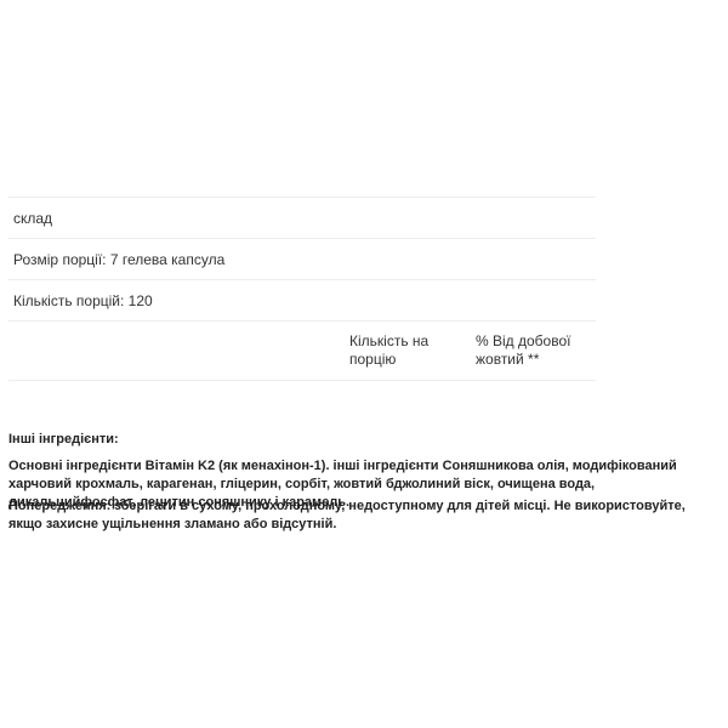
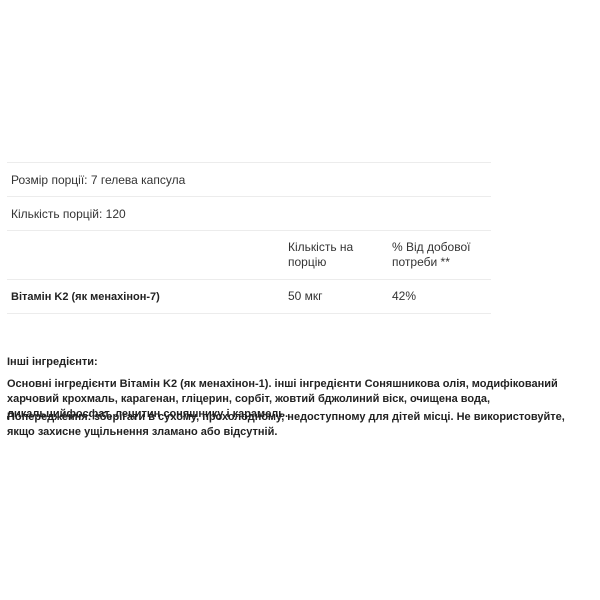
- склад
  Розмір порції: 7 гелева капсула
  Кількість порцій: 120
  Кількість на порцію
- % Від добової жовтий **
+ % Від добової потреби **
+ Вітамін K2 (як менахінон-7)
+ 50 мкг
+ 42%
  Інші інгредієнти:
  Основні інгредієнти Вітамін K2 (як менахінон-1). інші інгредієнти Соняшникова олія, модифікований харчовий крохмаль, карагенан, гліцерин, сорбіт, жовтий бджолиний віск, очищена вода, дикальцийфосфат, лецитин соняшнику і карамель.
  Попередження: зберігати в сухому, прохолодному, недоступному для дітей місці. Не використовуйте, якщо захисне ущільнення зламано або відсутній.
